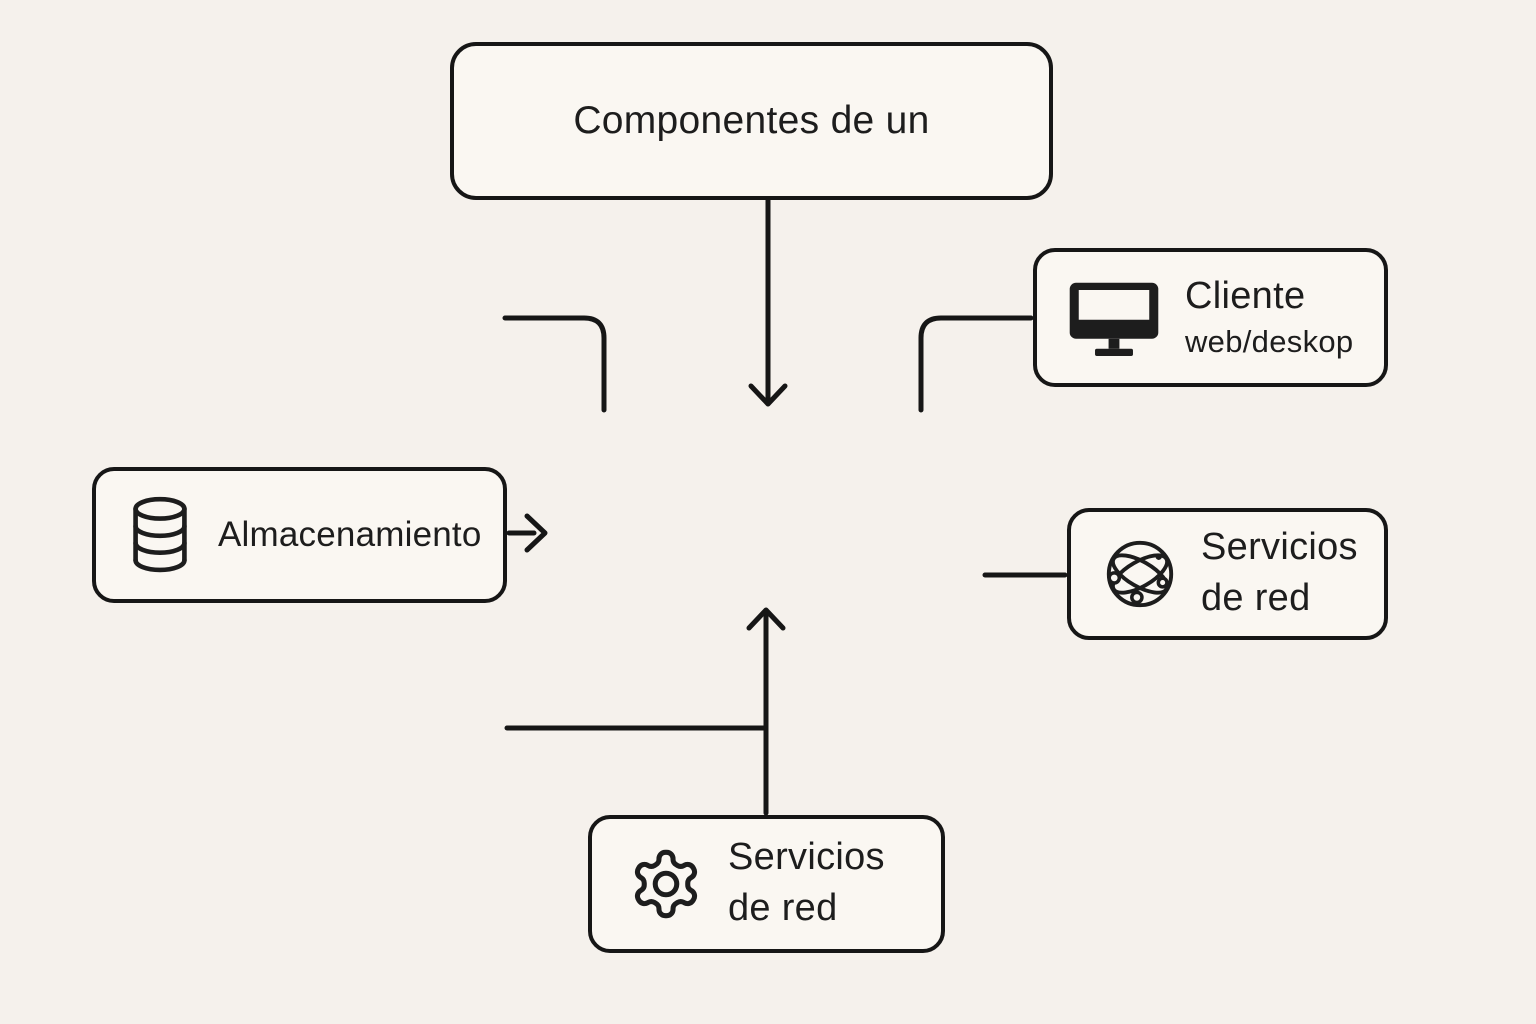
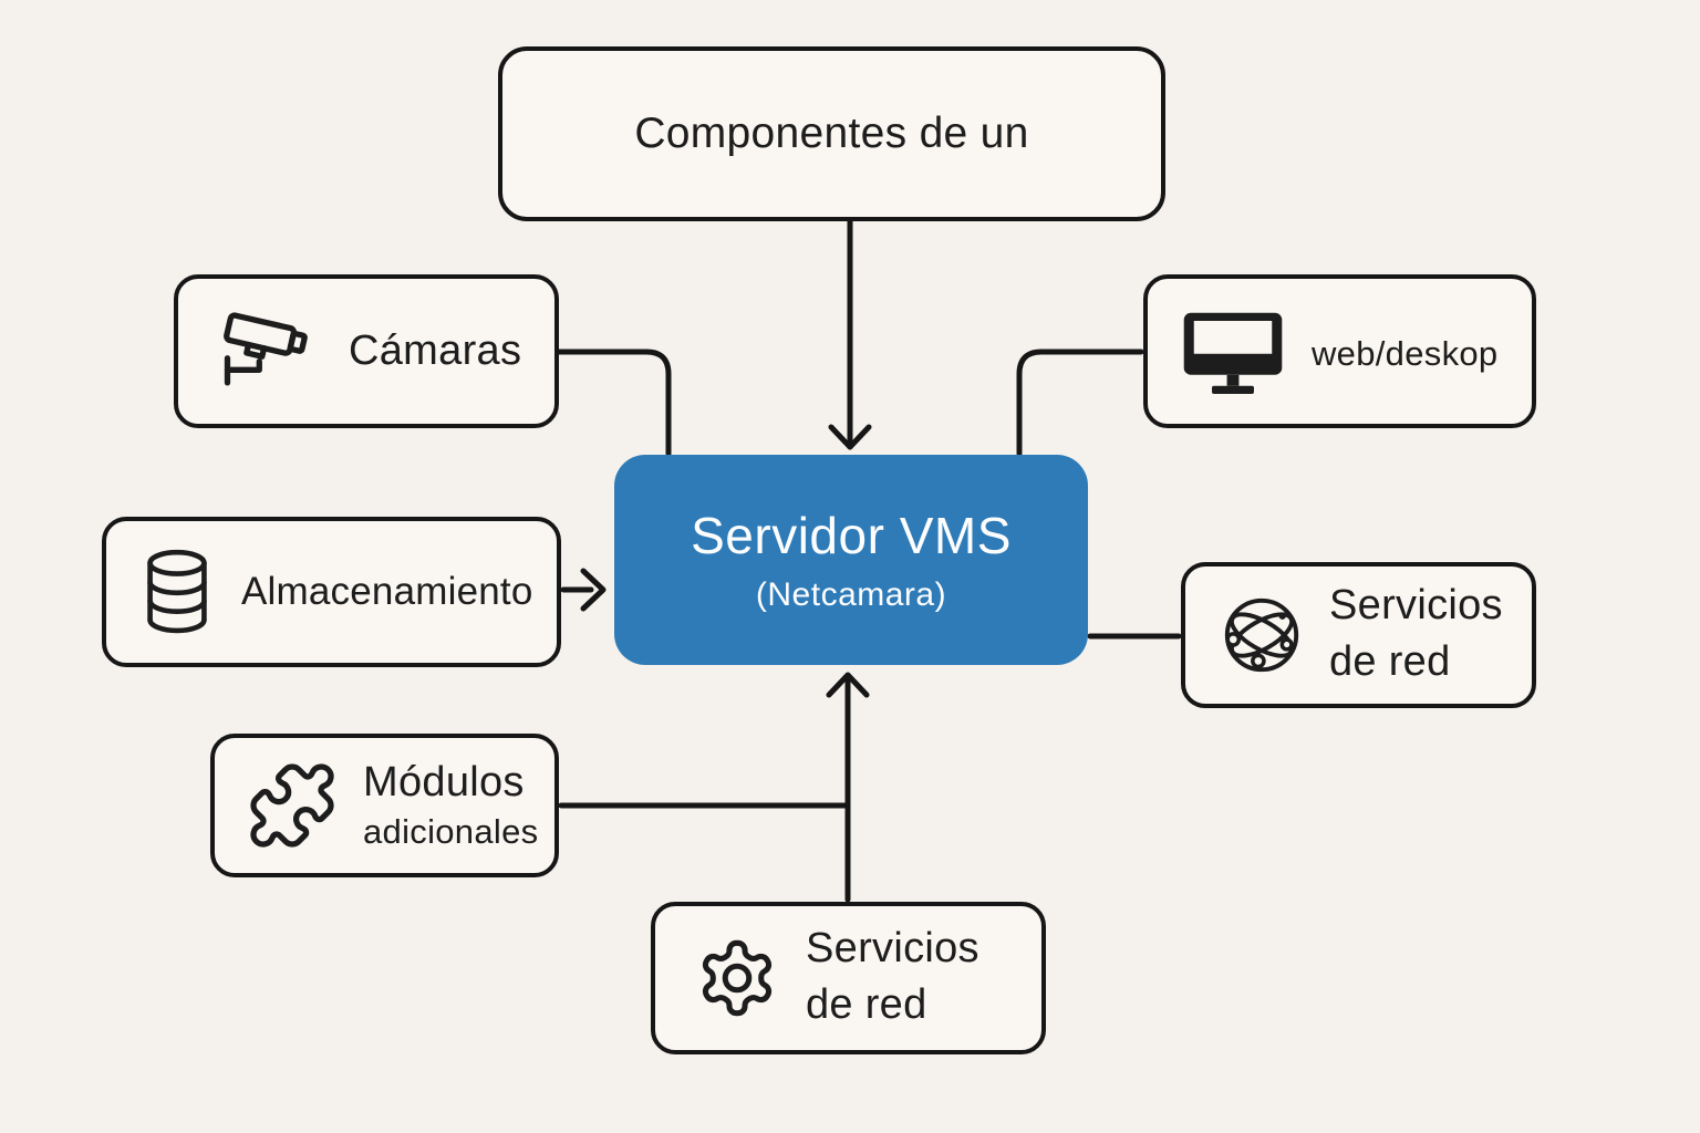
  Componentes de un
+ Servidor VMS
+ (Netcamara)
+ Cámaras
  Almacenamiento
+ Módulos
+ adicionales
  Servicios
  de red
- Cliente
  web/deskop
  Servicios
  de red
